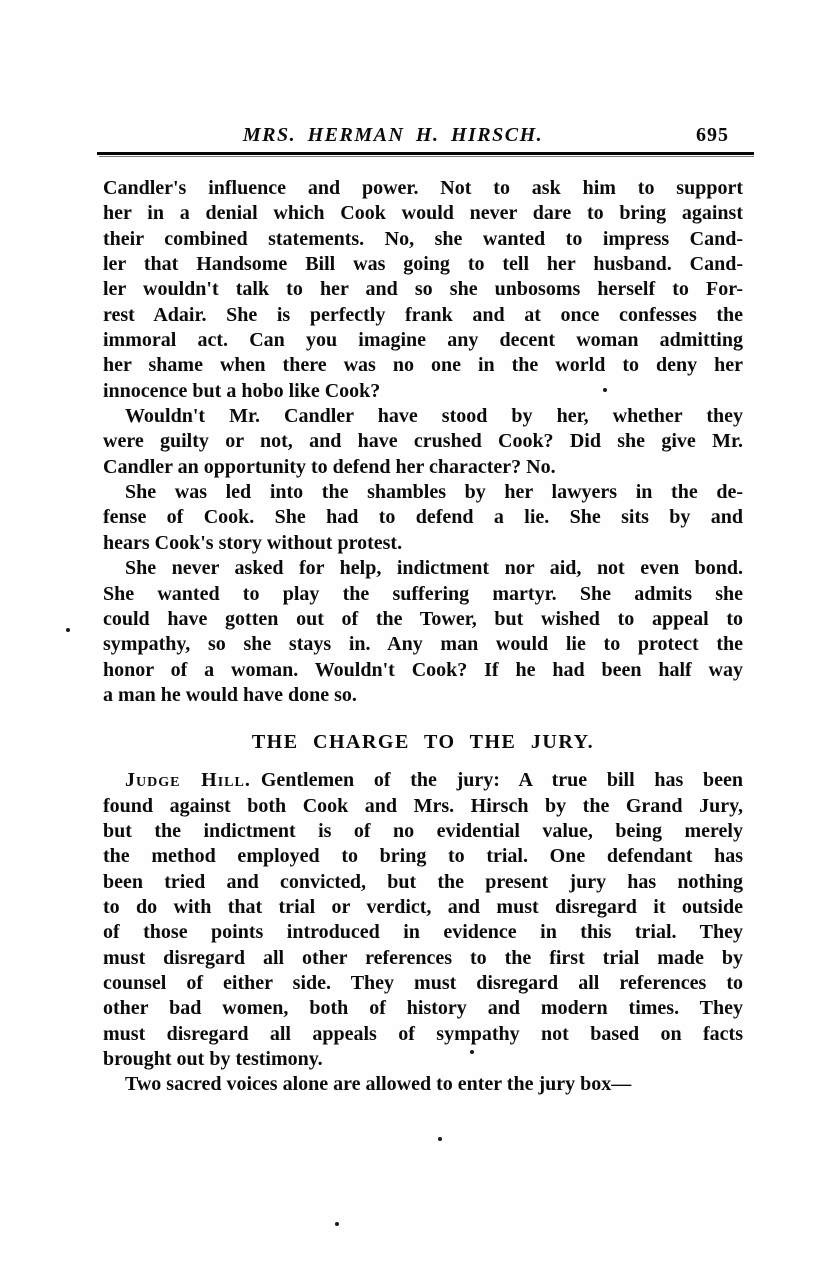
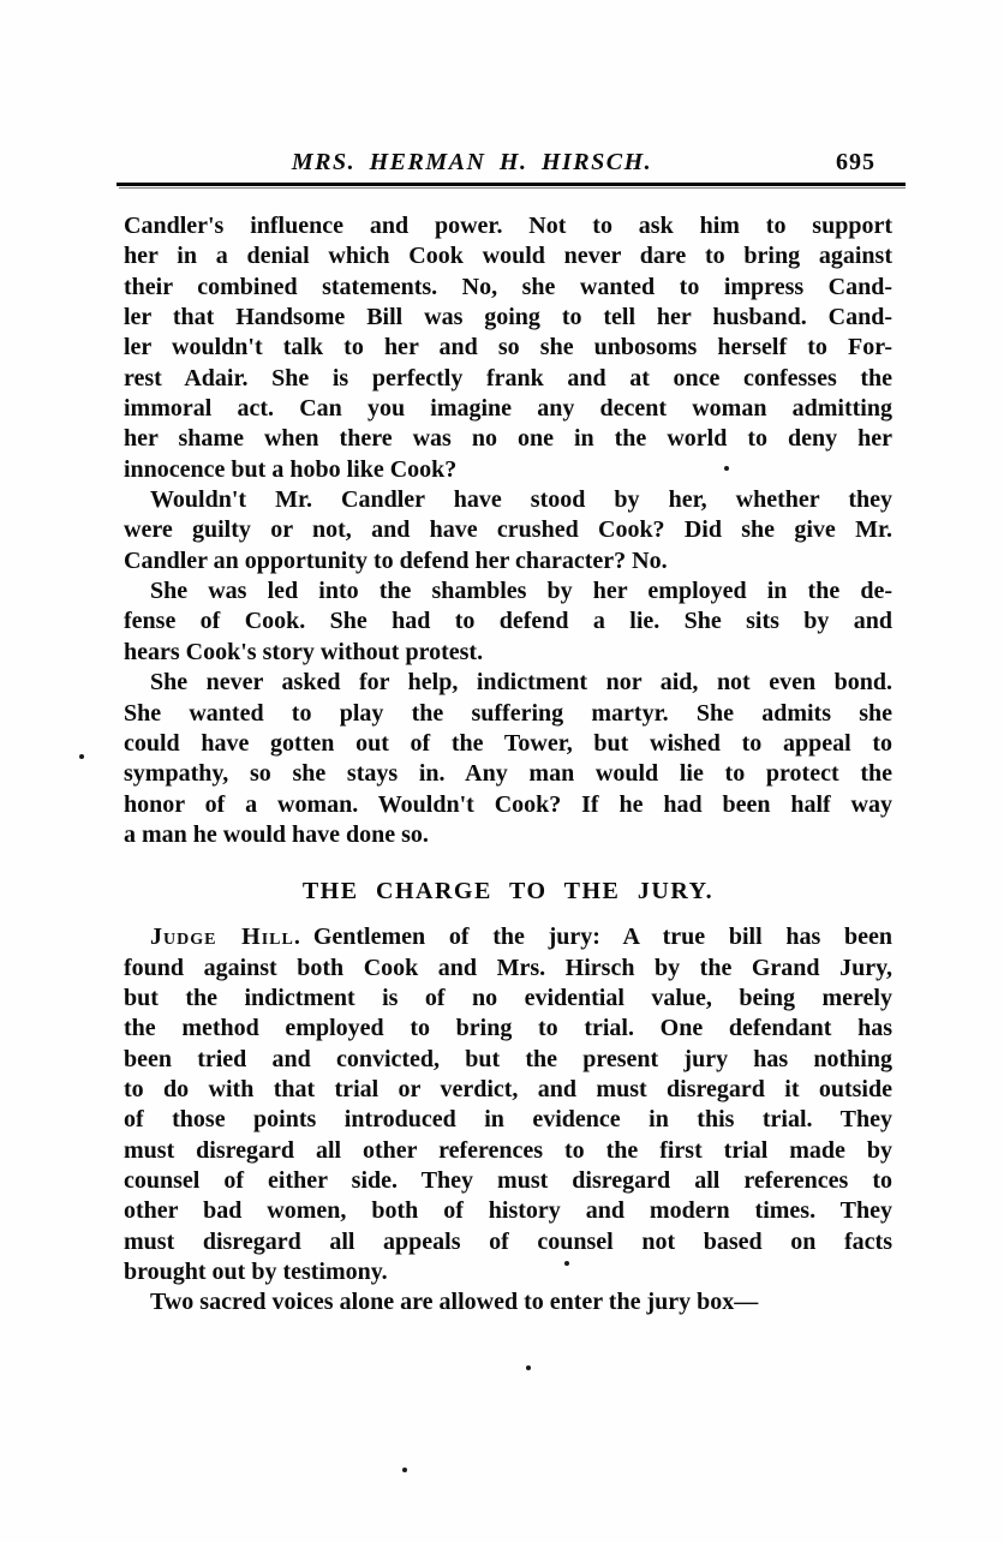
  MRS. HERMAN H. HIRSCH.
  695
  Candler's influence and power. Not to ask him to support
  her in a denial which Cook would never dare to bring against
  their combined statements. No, she wanted to impress Cand-
  ler that Handsome Bill was going to tell her husband. Cand-
  ler wouldn't talk to her and so she unbosoms herself to For-
  rest Adair. She is perfectly frank and at once confesses the
  immoral act. Can you imagine any decent woman admitting
  her shame when there was no one in the world to deny her
  innocence but a hobo like Cook?
  Wouldn't Mr. Candler have stood by her, whether they
  were guilty or not, and have crushed Cook? Did she give Mr.
  Candler an opportunity to defend her character? No.
- She was led into the shambles by her lawyers in the de-
+ She was led into the shambles by her employed in the de-
  fense of Cook. She had to defend a lie. She sits by and
  hears Cook's story without protest.
  She never asked for help, indictment nor aid, not even bond.
  She wanted to play the suffering martyr. She admits she
  could have gotten out of the Tower, but wished to appeal to
  sympathy, so she stays in. Any man would lie to protect the
  honor of a woman. Wouldn't Cook? If he had been half way
  a man he would have done so.
  THE CHARGE TO THE JURY.
  Judge Hill. Gentlemen of the jury: A true bill has been
  found against both Cook and Mrs. Hirsch by the Grand Jury,
  but the indictment is of no evidential value, being merely
  the method employed to bring to trial. One defendant has
  been tried and convicted, but the present jury has nothing
  to do with that trial or verdict, and must disregard it outside
  of those points introduced in evidence in this trial. They
  must disregard all other references to the first trial made by
  counsel of either side. They must disregard all references to
  other bad women, both of history and modern times. They
- must disregard all appeals of sympathy not based on facts
+ must disregard all appeals of counsel not based on facts
  brought out by testimony.
  Two sacred voices alone are allowed to enter the jury box—
